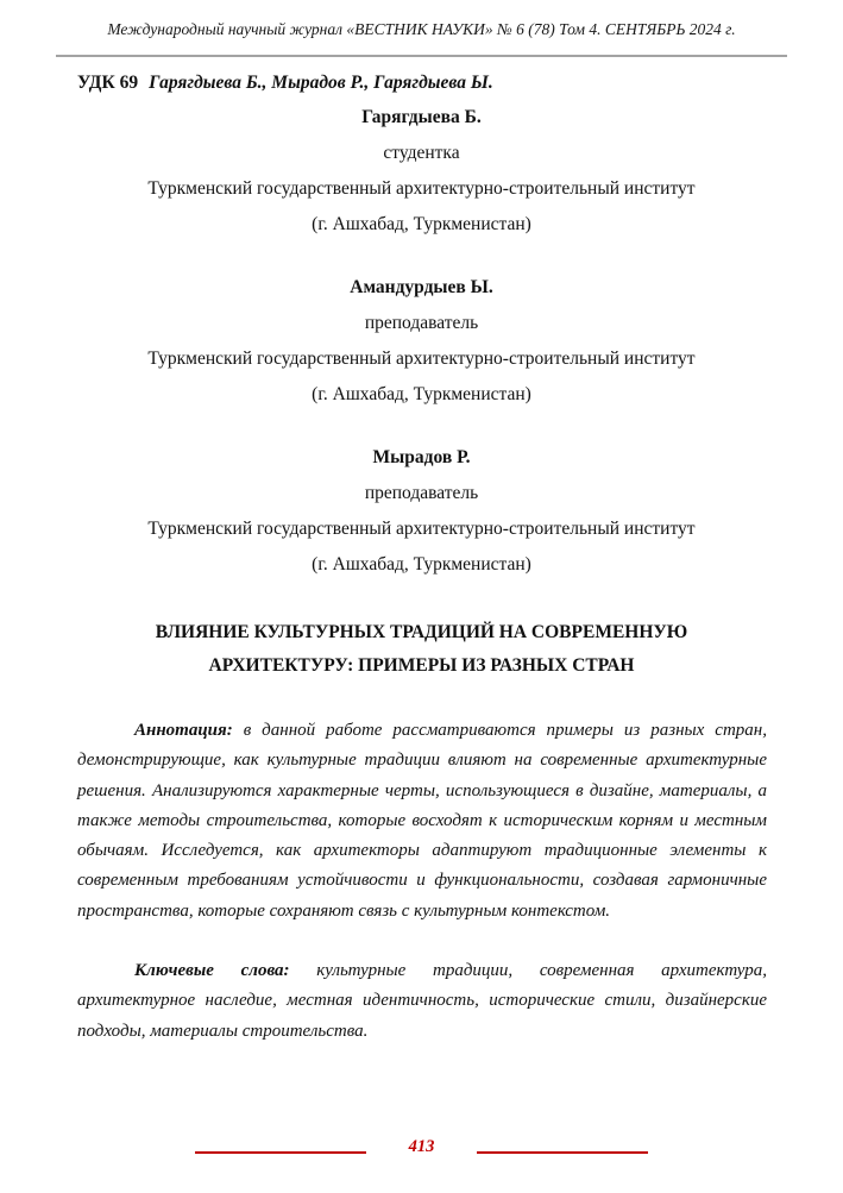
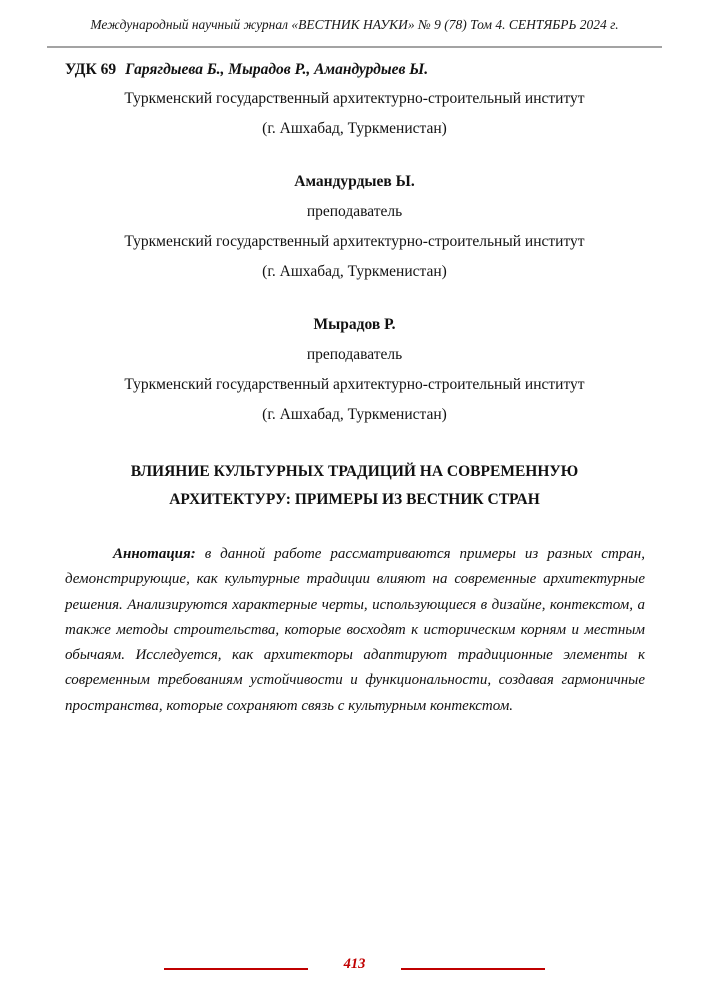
- Международный научный журнал «ВЕСТНИК НАУКИ» № 6 (78) Том 4. СЕНТЯБРЬ 2024 г.
+ Международный научный журнал «ВЕСТНИК НАУКИ» № 9 (78) Том 4. СЕНТЯБРЬ 2024 г.
- УДК 69 Гарягдыева Б., Мырадов Р., Гарягдыева Ы.
+ УДК 69 Гарягдыева Б., Мырадов Р., Амандурдыев Ы.
- Гарягдыева Б.
- студентка
  Туркменский государственный архитектурно-строительный институт
  (г. Ашхабад, Туркменистан)
  Амандурдыев Ы.
  преподаватель
  Туркменский государственный архитектурно-строительный институт
  (г. Ашхабад, Туркменистан)
  Мырадов Р.
  преподаватель
  Туркменский государственный архитектурно-строительный институт
  (г. Ашхабад, Туркменистан)
- ВЛИЯНИЕ КУЛЬТУРНЫХ ТРАДИЦИЙ НА СОВРЕМЕННУЮ АРХИТЕКТУРУ: ПРИМЕРЫ ИЗ РАЗНЫХ СТРАН
+ ВЛИЯНИЕ КУЛЬТУРНЫХ ТРАДИЦИЙ НА СОВРЕМЕННУЮ АРХИТЕКТУРУ: ПРИМЕРЫ ИЗ ВЕСТНИК СТРАН
- Аннотация: в данной работе рассматриваются примеры из разных стран, демонстрирующие, как культурные традиции влияют на современные архитектурные решения. Анализируются характерные черты, использующиеся в дизайне, материалы, а также методы строительства, которые восходят к историческим корням и местным обычаям. Исследуется, как архитекторы адаптируют традиционные элементы к современным требованиям устойчивости и функциональности, создавая гармоничные пространства, которые сохраняют связь с культурным контекстом.
+ Аннотация: в данной работе рассматриваются примеры из разных стран, демонстрирующие, как культурные традиции влияют на современные архитектурные решения. Анализируются характерные черты, использующиеся в дизайне, контекстом, а также методы строительства, которые восходят к историческим корням и местным обычаям. Исследуется, как архитекторы адаптируют традиционные элементы к современным требованиям устойчивости и функциональности, создавая гармоничные пространства, которые сохраняют связь с культурным контекстом.
- Ключевые слова: культурные традиции, современная архитектура, архитектурное наследие, местная идентичность, исторические стили, дизайнерские подходы, материалы строительства.
  413
